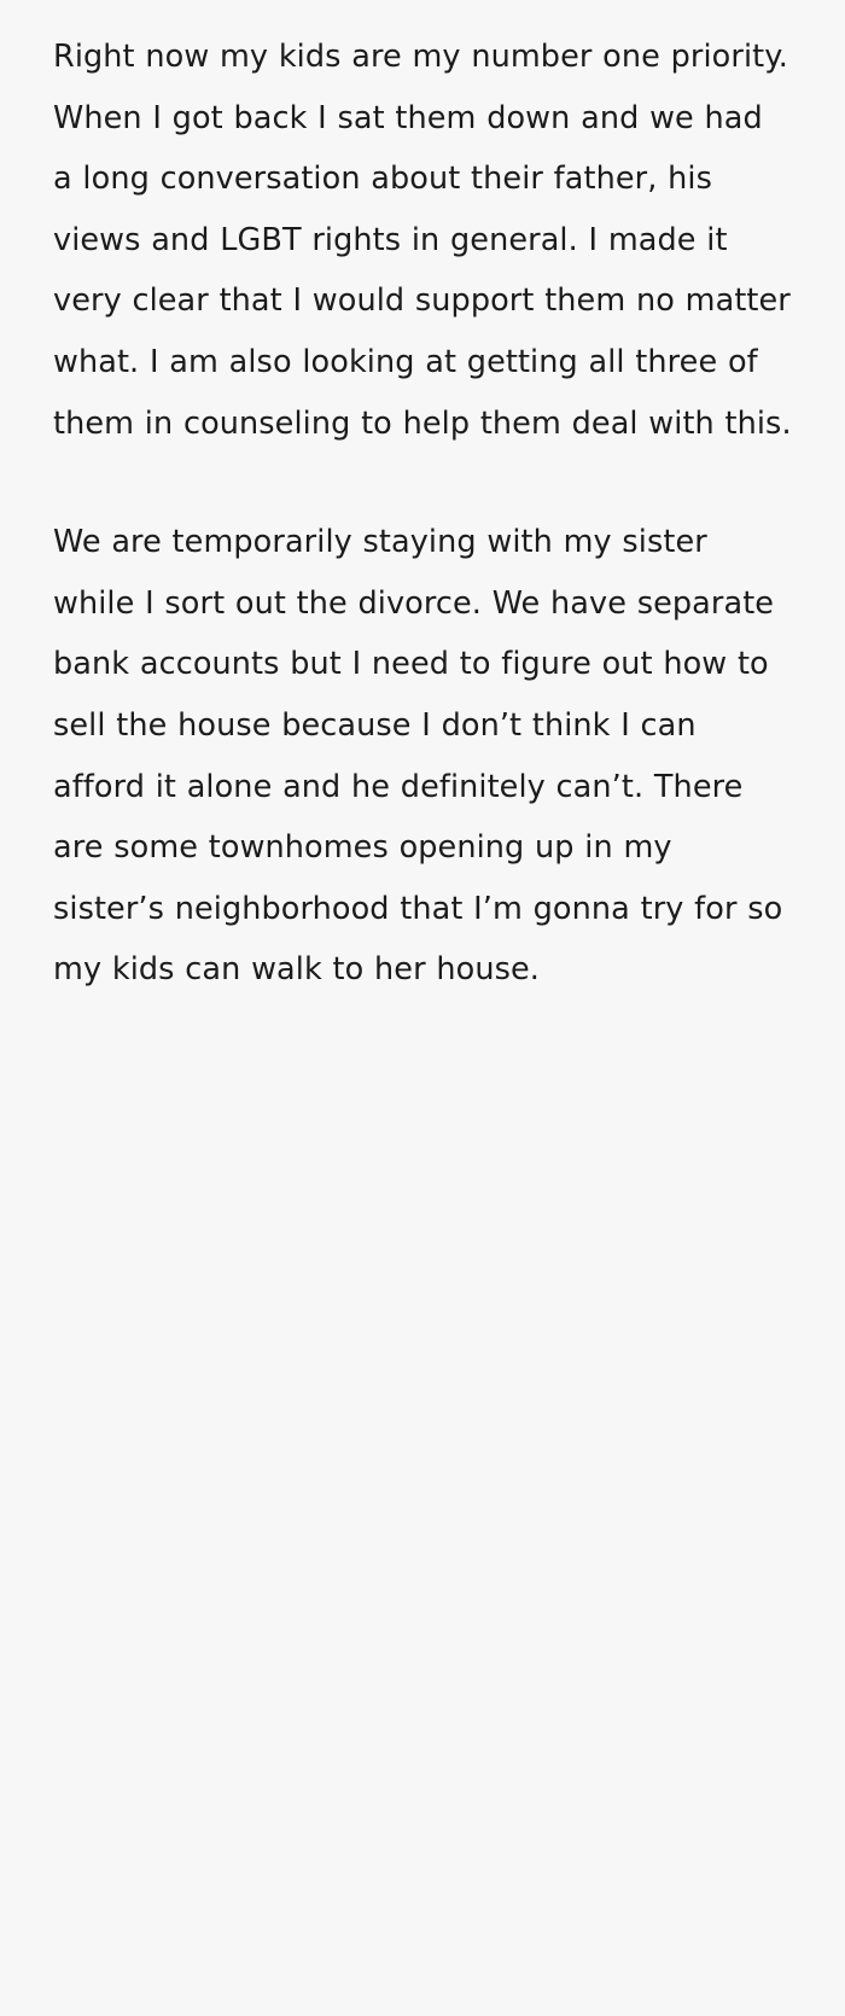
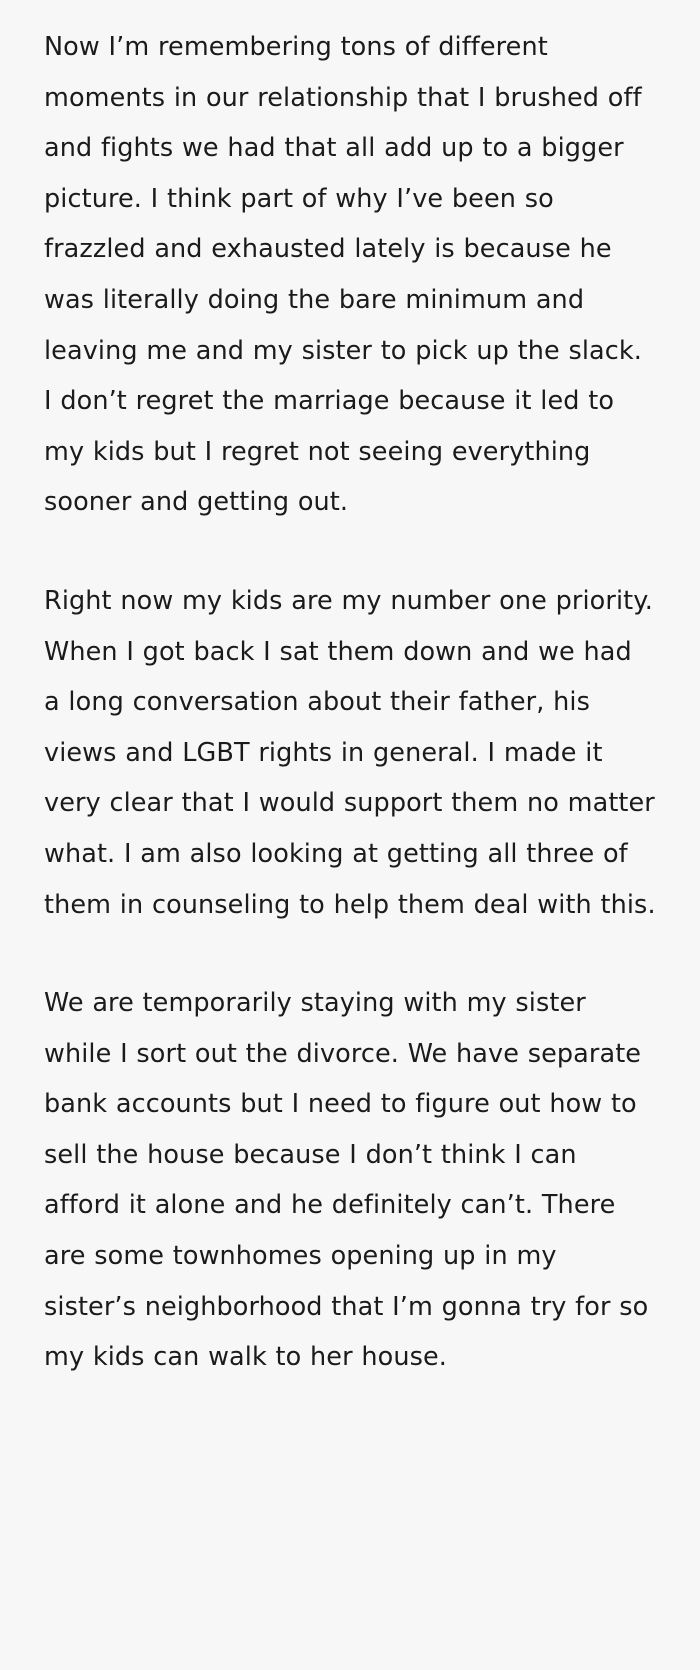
+ Now I’m remembering tons of different moments in our relationship that I brushed off and fights we had that all add up to a bigger picture. I think part of why I’ve been so frazzled and exhausted lately is because he was literally doing the bare minimum and leaving me and my sister to pick up the slack. I don’t regret the marriage because it led to my kids but I regret not seeing everything sooner and getting out.
  Right now my kids are my number one priority. When I got back I sat them down and we had a long conversation about their father, his views and LGBT rights in general. I made it very clear that I would support them no matter what. I am also looking at getting all three of them in counseling to help them deal with this.
  We are temporarily staying with my sister while I sort out the divorce. We have separate bank accounts but I need to figure out how to sell the house because I don’t think I can afford it alone and he definitely can’t. There are some townhomes opening up in my sister’s neighborhood that I’m gonna try for so my kids can walk to her house.
